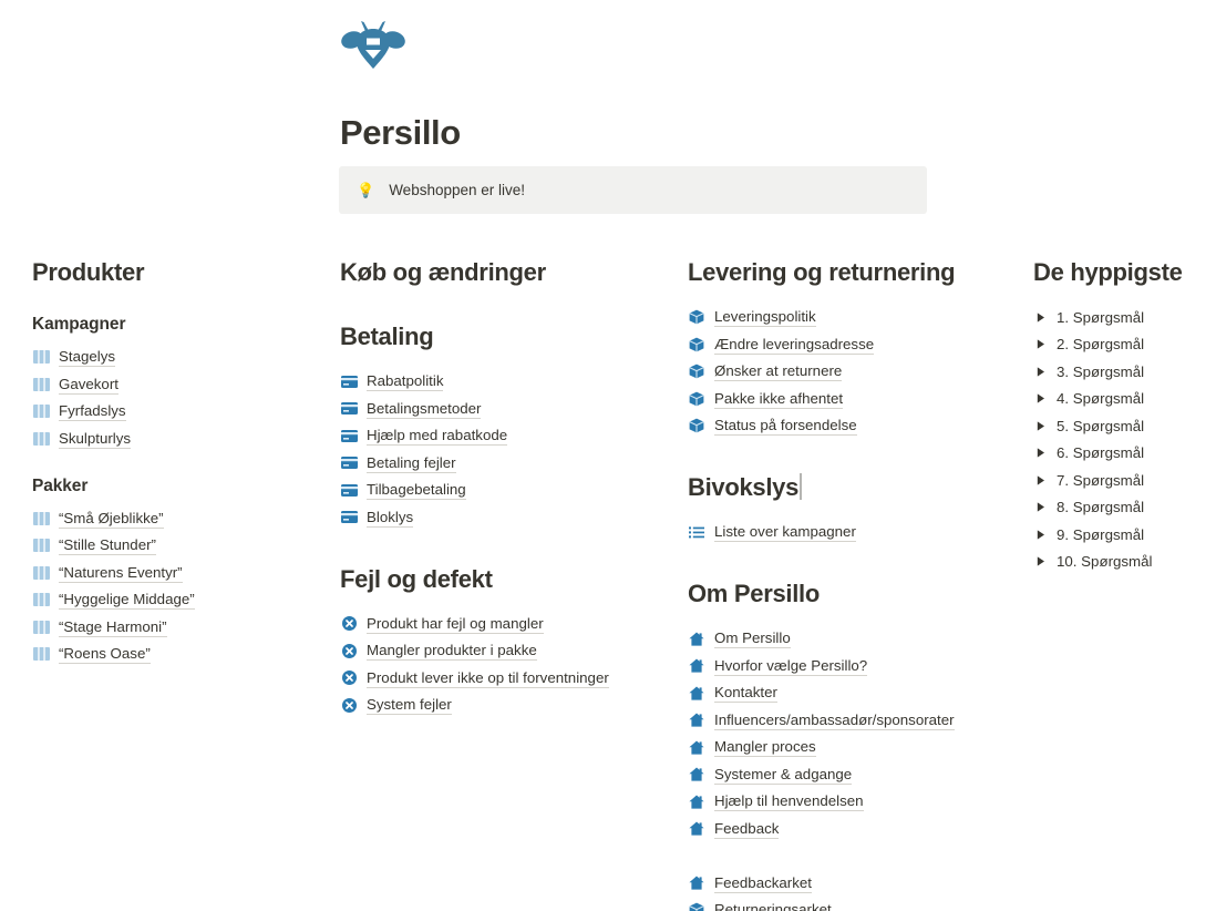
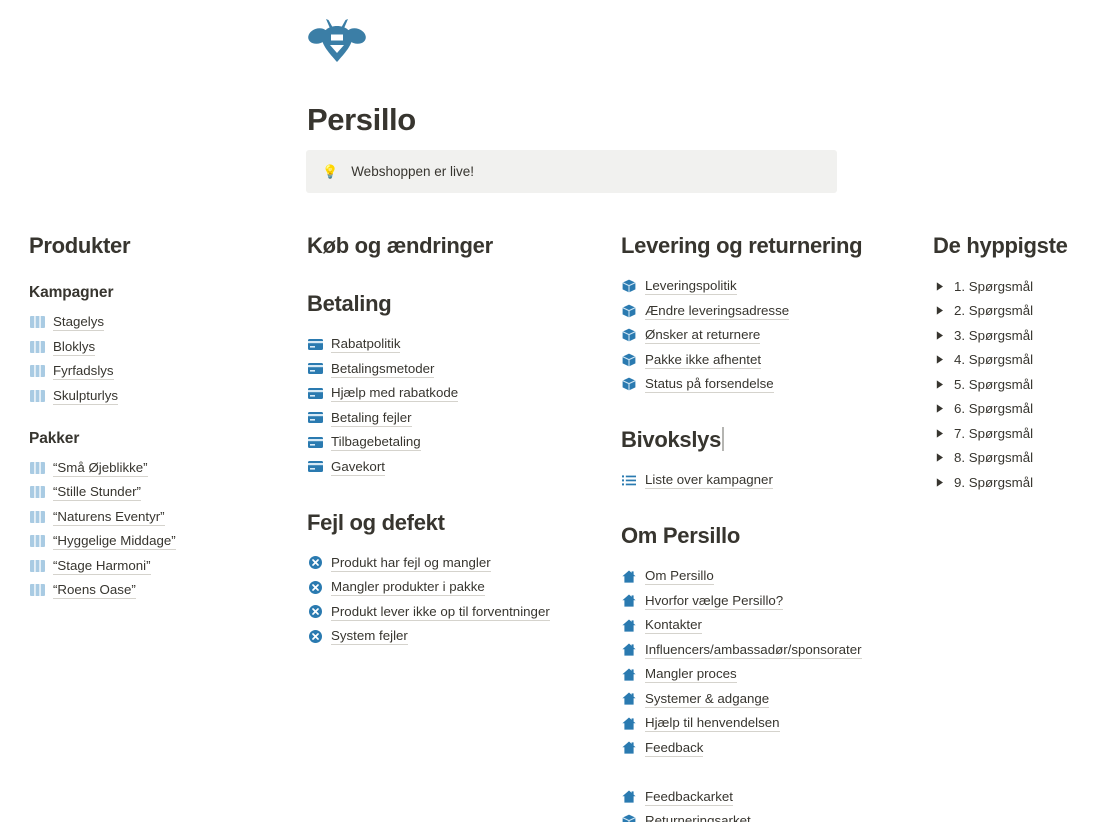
  Persillo
  💡
  Webshoppen er live!
  Produkter
  Kampagner
  Stagelys
- Gavekort
+ Bloklys
  Fyrfadslys
  Skulpturlys
  Pakker
  “Små Øjeblikke”
  “Stille Stunder”
  “Naturens Eventyr”
  “Hyggelige Middage”
  “Stage Harmoni”
  “Roens Oase”
  Køb og ændringer
  Betaling
  Rabatpolitik
  Betalingsmetoder
  Hjælp med rabatkode
  Betaling fejler
  Tilbagebetaling
- Bloklys
+ Gavekort
  Fejl og defekt
  Produkt har fejl og mangler
  Mangler produkter i pakke
  Produkt lever ikke op til forventninger
  System fejler
  Levering og returnering
  Leveringspolitik
  Ændre leveringsadresse
  Ønsker at returnere
  Pakke ikke afhentet
  Status på forsendelse
  Bivokslys
  Liste over kampagner
  Om Persillo
  Om Persillo
  Hvorfor vælge Persillo?
  Kontakter
  Influencers/ambassadør/sponsorater
  Mangler proces
  Systemer & adgange
  Hjælp til henvendelsen
  Feedback
  Feedbackarket
  Returneringsarket
  De hyppigste
  1. Spørgsmål
  2. Spørgsmål
  3. Spørgsmål
  4. Spørgsmål
  5. Spørgsmål
  6. Spørgsmål
  7. Spørgsmål
  8. Spørgsmål
  9. Spørgsmål
- 10. Spørgsmål
